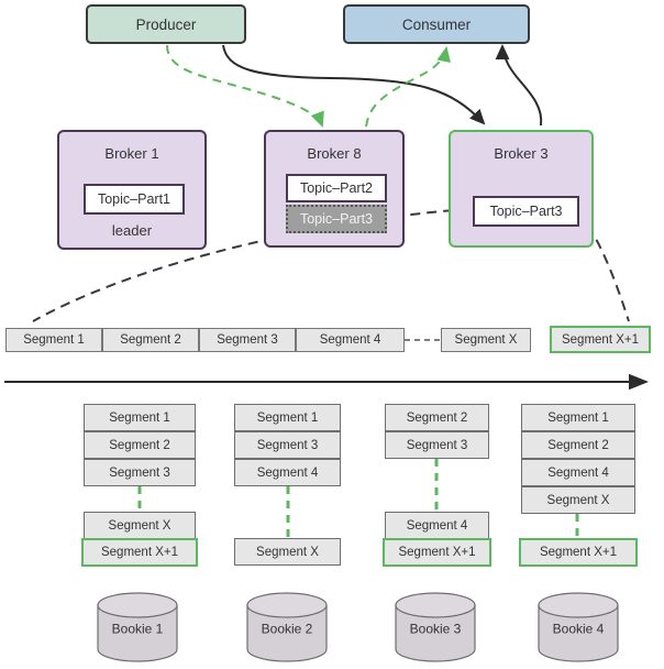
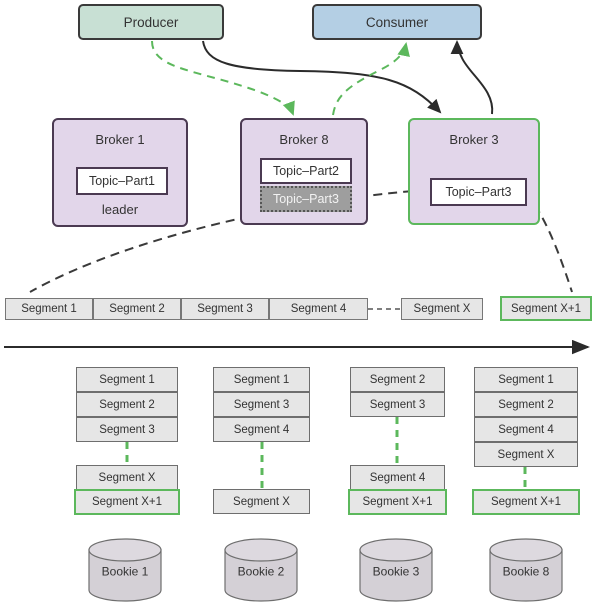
  Producer
  Consumer
  Broker 1
  Topic–Part1
  leader
  Broker 8
  Topic–Part2
  Topic–Part3
  Broker 3
  Topic–Part3
  Segment 1
  Segment 2
  Segment 3
  Segment 4
  Segment X
  Segment X+1
  Segment 1
  Segment 2
  Segment 3
  Segment X
  Segment X+1
  Segment 1
  Segment 3
  Segment 4
  Segment X
  Segment 2
  Segment 3
  Segment 4
  Segment X+1
  Segment 1
  Segment 2
  Segment 4
  Segment X
  Segment X+1
  Bookie 1
  Bookie 2
  Bookie 3
- Bookie 4
+ Bookie 8
